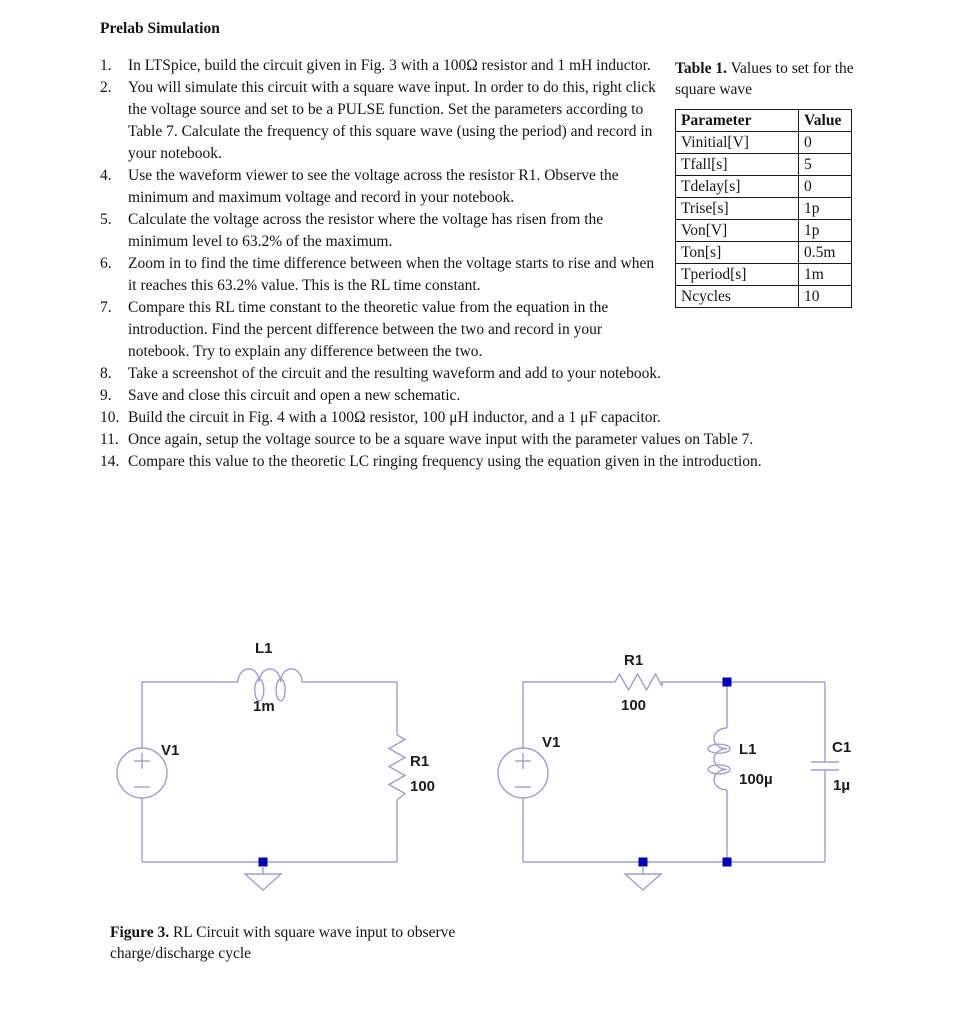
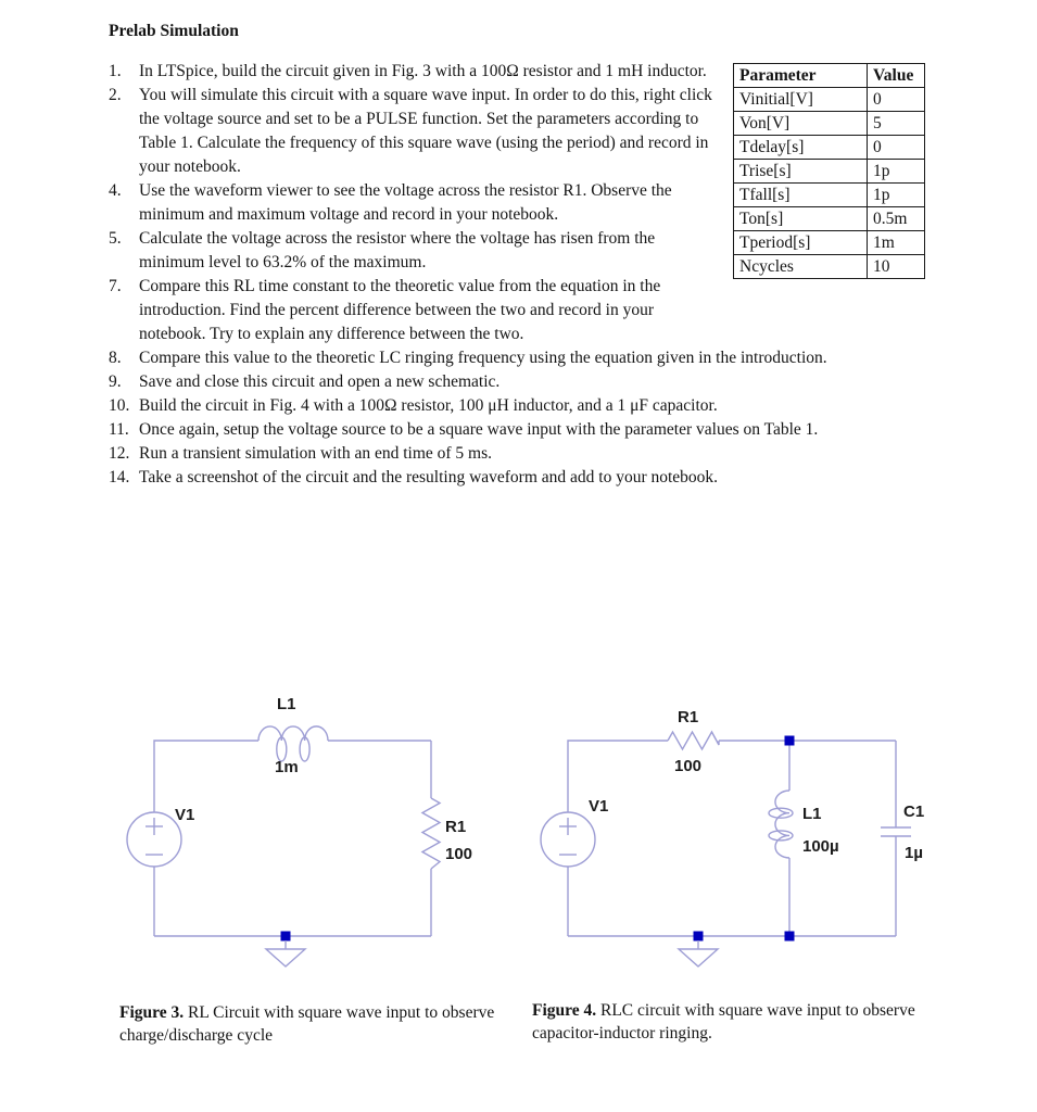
  Prelab Simulation
- Table 1. Values to set for the square wave
  Parameter	Value
  Vinitial[V]	0
- Tfall[s]	5
+ Von[V]	5
  Tdelay[s]	0
  Trise[s]	1p
- Von[V]	1p
+ Tfall[s]	1p
  Ton[s]	0.5m
  Tperiod[s]	1m
  Ncycles	10
  1. In LTSpice, build the circuit given in Fig. 3 with a 100Ω resistor and 1 mH inductor.
- 2. You will simulate this circuit with a square wave input. In order to do this, right click the voltage source and set to be a PULSE function. Set the parameters according to Table 7. Calculate the frequency of this square wave (using the period) and record in your notebook.
+ 2. You will simulate this circuit with a square wave input. In order to do this, right click the voltage source and set to be a PULSE function. Set the parameters according to Table 1. Calculate the frequency of this square wave (using the period) and record in your notebook.
  4. Use the waveform viewer to see the voltage across the resistor R1. Observe the minimum and maximum voltage and record in your notebook.
  5. Calculate the voltage across the resistor where the voltage has risen from the minimum level to 63.2% of the maximum.
- 6. Zoom in to find the time difference between when the voltage starts to rise and when it reaches this 63.2% value. This is the RL time constant.
  7. Compare this RL time constant to the theoretic value from the equation in the introduction. Find the percent difference between the two and record in your notebook. Try to explain any difference between the two.
- 8. Take a screenshot of the circuit and the resulting waveform and add to your notebook.
+ 8. Compare this value to the theoretic LC ringing frequency using the equation given in the introduction.
  9. Save and close this circuit and open a new schematic.
  10. Build the circuit in Fig. 4 with a 100Ω resistor, 100 μH inductor, and a 1 μF capacitor.
- 11. Once again, setup the voltage source to be a square wave input with the parameter values on Table 7.
+ 11. Once again, setup the voltage source to be a square wave input with the parameter values on Table 1.
+ 12. Run a transient simulation with an end time of 5 ms.
- 14. Compare this value to the theoretic LC ringing frequency using the equation given in the introduction.
+ 14. Take a screenshot of the circuit and the resulting waveform and add to your notebook.
  V1
  L1
  1m
  R1
  100
  V1
  R1
  100
  L1
  100µ
  C1
  1µ
  Figure 3. RL Circuit with square wave input to observe charge/discharge cycle
+ Figure 4. RLC circuit with square wave input to observe capacitor-inductor ringing.
